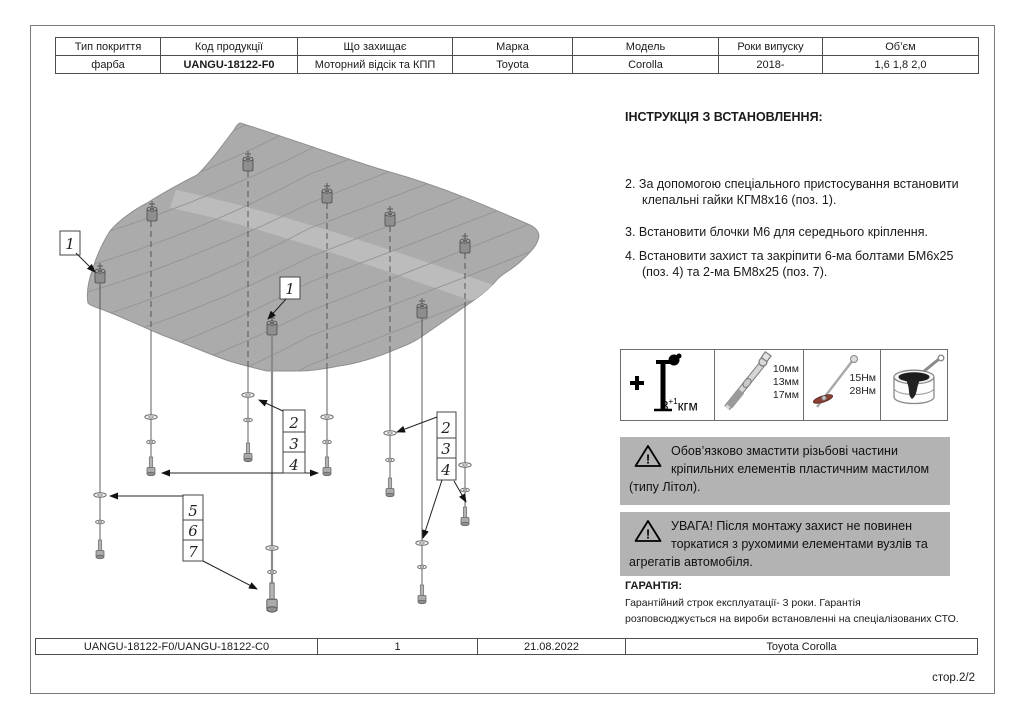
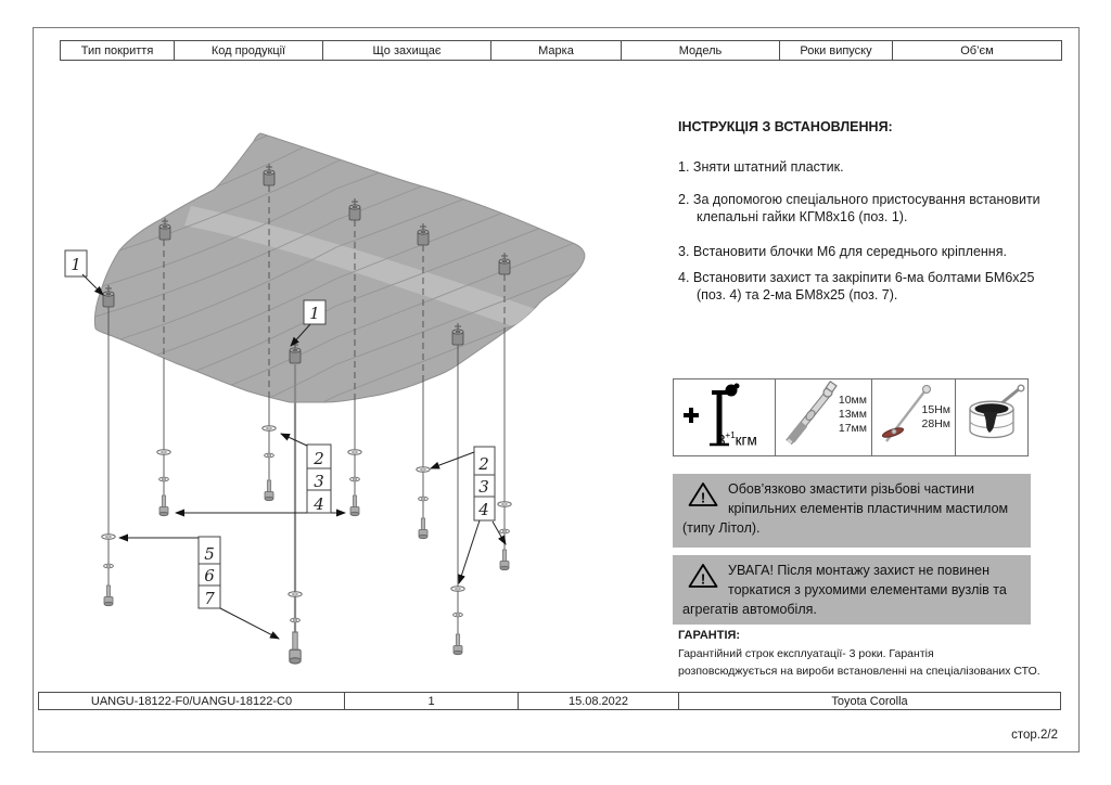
  Тип покриття	Код продукції	Що захищає	Марка	Модель	Роки випуску	Об’єм
- фарба	UANGU-18122-F0	Моторний відсік та КПП	Toyota	Corolla	2018-	1,6 1,8 2,0
  1
  1
  2
  3
  4
  2
  3
  4
  5
  6
  7
  ІНСТРУКЦІЯ З ВСТАНОВЛЕННЯ:
+ 1. Зняти штатний пластик.
  2. За допомогою спеціального пристосування встановити
  клепальні гайки КГМ8х16 (поз. 1).
  3. Встановити блочки М6 для середнього кріплення.
  4. Встановити захист та закріпити 6-ма болтами БМ6х25
  (поз. 4) та 2-ма БМ8х25 (поз. 7).
  3+1кгм
  10мм
  13мм
  17мм
  15Нм
  28Нм
  !
  Обов’язково змастити різьбові частини
  кріпильних елементів пластичним мастилом
  (типу Літол).
  !
  УВАГА! Після монтажу захист не повинен
  торкатися з рухомими елементами вузлів та
  агрегатів автомобіля.
  ГАРАНТІЯ:
  Гарантійний строк експлуатації- 3 роки. Гарантія
  розповсюджується на вироби встановленні на спеціалізованих СТО.
- UANGU-18122-F0/UANGU-18122-C0	1	21.08.2022	Toyota Corolla
+ UANGU-18122-F0/UANGU-18122-C0	1	15.08.2022	Toyota Corolla
  стор.2/2
